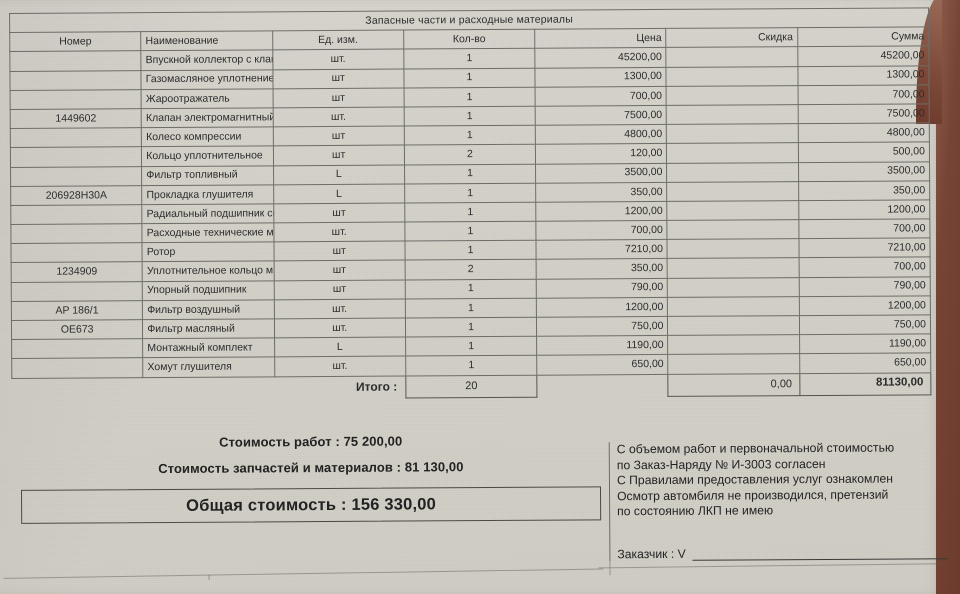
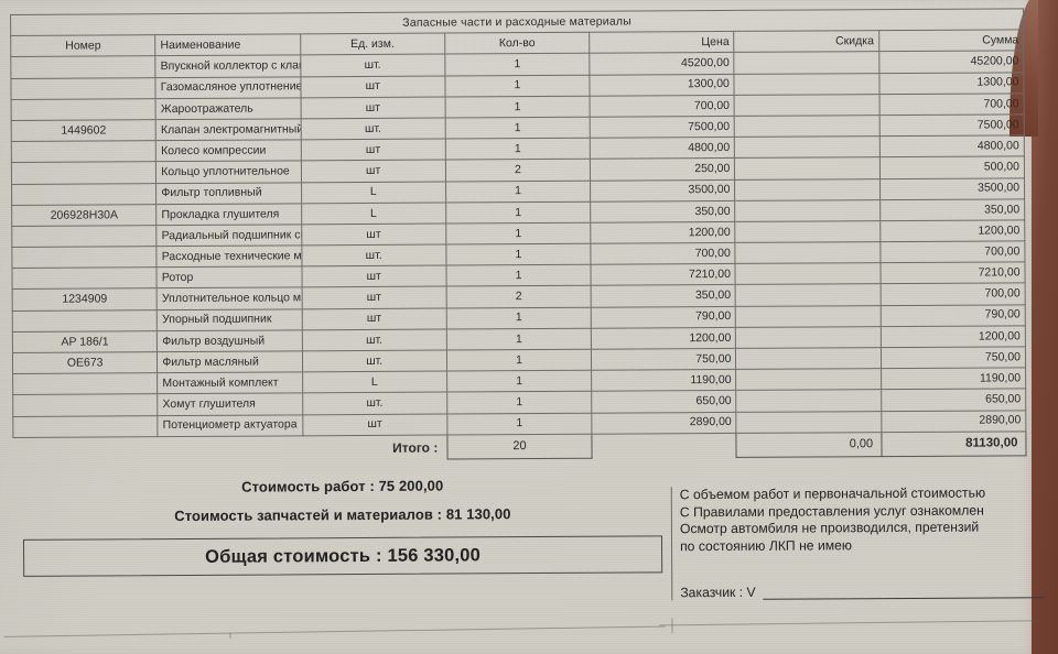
  Запасные части и расходные материалы
  Номер	Наименование	Ед. изм.	Кол-во	Цена	Скидка	Сумма
  	Впускной коллектор с кла	шт.	1	45200,00		45200,00
  	Газомасляное уплотнение	шт	1	1300,00		1300,00
  	Жароотражатель	шт	1	700,00		700,00
  	Колесо компрессии	шт	1	4800,00		4800,00
- 	Кольцо уплотнительное	шт	2	120,00		500,00
+ 	Кольцо уплотнительное	шт	2	250,00		500,00
  	Фильтр топливный	L	1	3500,00		3500,00
  206928H30A	Прокладка глушителя	L	1	350,00		350,00
  	Радиальный подшипник с	шт	1	1200,00		1200,00
  	Расходные технические м	шт.	1	700,00		700,00
  	Ротор	шт	1	7210,00		7210,00
  	Упорный подшипник	шт	1	790,00		790,00
  AP 186/1	Фильтр воздушный	шт.	1	1200,00		1200,00
  OE673	Фильтр масляный	шт.	1	750,00		750,00
  	Монтажный комплект	L	1	1190,00		1190,00
  	Хомут глушителя	шт.	1	650,00		650,00
+ 	Потенциометр актуатора	шт	1	2890,00		2890,00
  Итого :	20		0,00	81130,00
  Стоимость работ : 75 200,00
  Стоимость запчастей и материалов : 81 130,00
  Общая стоимость : 156 330,00
  С объемом работ и первоначальной стоимостью
- по Заказ-Наряду № И-3003 согласен
  С Правилами предоставления услуг ознакомлен
  Осмотр автомбиля не производился, претензий
  по состоянию ЛКП не имею
  Заказчик : V
